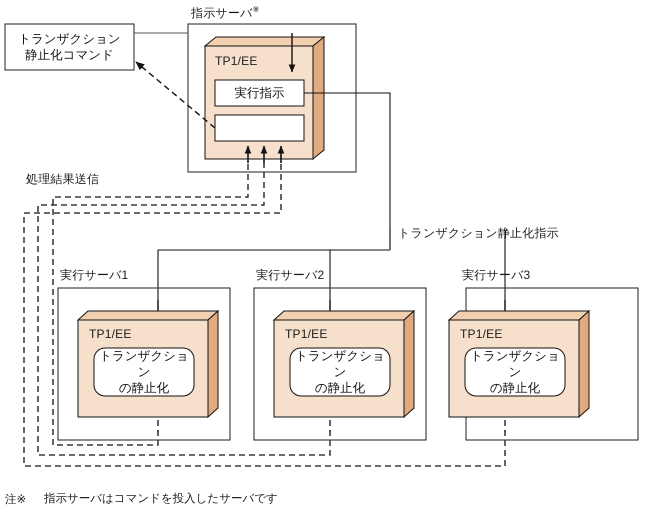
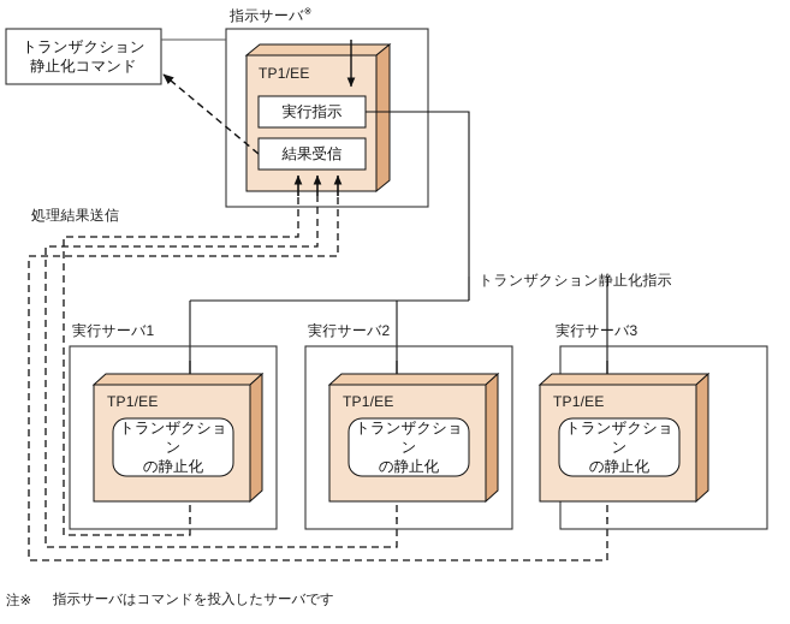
  トランザクション
  静止化コマンド
  指示サーバ※
  TP1/EE
  実行指示
+ 結果受信
  処理結果送信
  トランザクション静止化指示
  実行サーバ1
  TP1/EE
  トランザクション
  の静止化
  実行サーバ2
  TP1/EE
  トランザクション
  の静止化
  実行サーバ3
  TP1/EE
  トランザクション
  の静止化
  注※
  指示サーバはコマンドを投入したサーバです
